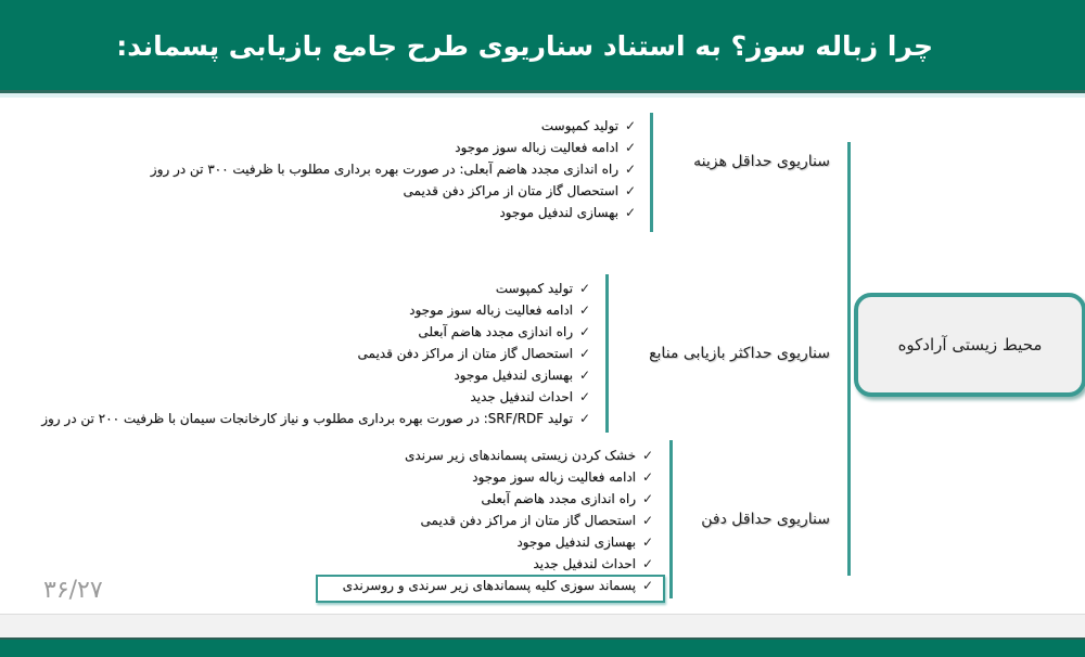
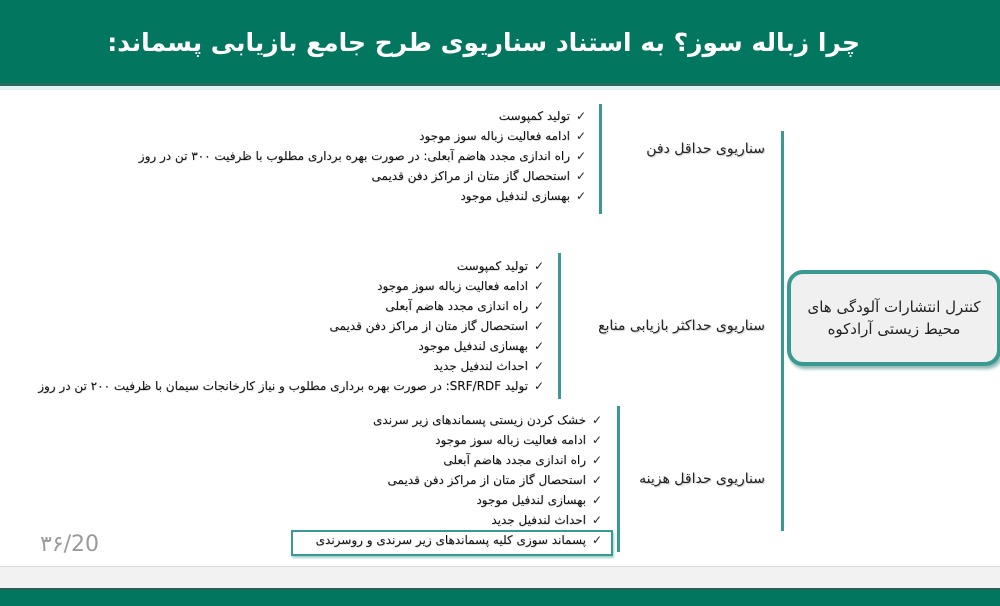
  چرا زباله سوز؟ به استناد سناریوی طرح جامع بازیابی پسماند:
+ کنترل انتشارات آلودگی های
  محیط زیستی آرادکوه
- سناریوی حداقل هزینه
+ سناریوی حداقل دفن
  ✓
  تولید کمپوست
  ✓
  ادامه فعالیت زباله سوز موجود
  ✓
  راه اندازی مجدد هاضم آبعلی: در صورت بهره برداری مطلوب با ظرفیت ۳۰۰ تن در روز
  ✓
  استحصال گاز متان از مراکز دفن قدیمی
  ✓
  بهسازی لندفیل موجود
  سناریوی حداکثر بازیابی منابع
  ✓
  تولید کمپوست
  ✓
  ادامه فعالیت زباله سوز موجود
  ✓
  راه اندازی مجدد هاضم آبعلی
  ✓
  استحصال گاز متان از مراکز دفن قدیمی
  ✓
  بهسازی لندفیل موجود
  ✓
  احداث لندفیل جدید
  ✓
  تولید SRF/RDF: در صورت بهره برداری مطلوب و نیاز کارخانجات سیمان با ظرفیت ۲۰۰ تن در روز
- سناریوی حداقل دفن
+ سناریوی حداقل هزینه
  ✓
  خشک کردن زیستی پسماندهای زیر سرندی
  ✓
  ادامه فعالیت زباله سوز موجود
  ✓
  راه اندازی مجدد هاضم آبعلی
  ✓
  استحصال گاز متان از مراکز دفن قدیمی
  ✓
  بهسازی لندفیل موجود
  ✓
  احداث لندفیل جدید
  ✓
  پسماند سوزی کلیه پسماندهای زیر سرندی و روسرندی
- ۳۶/۲۷
+ ۳۶/20
